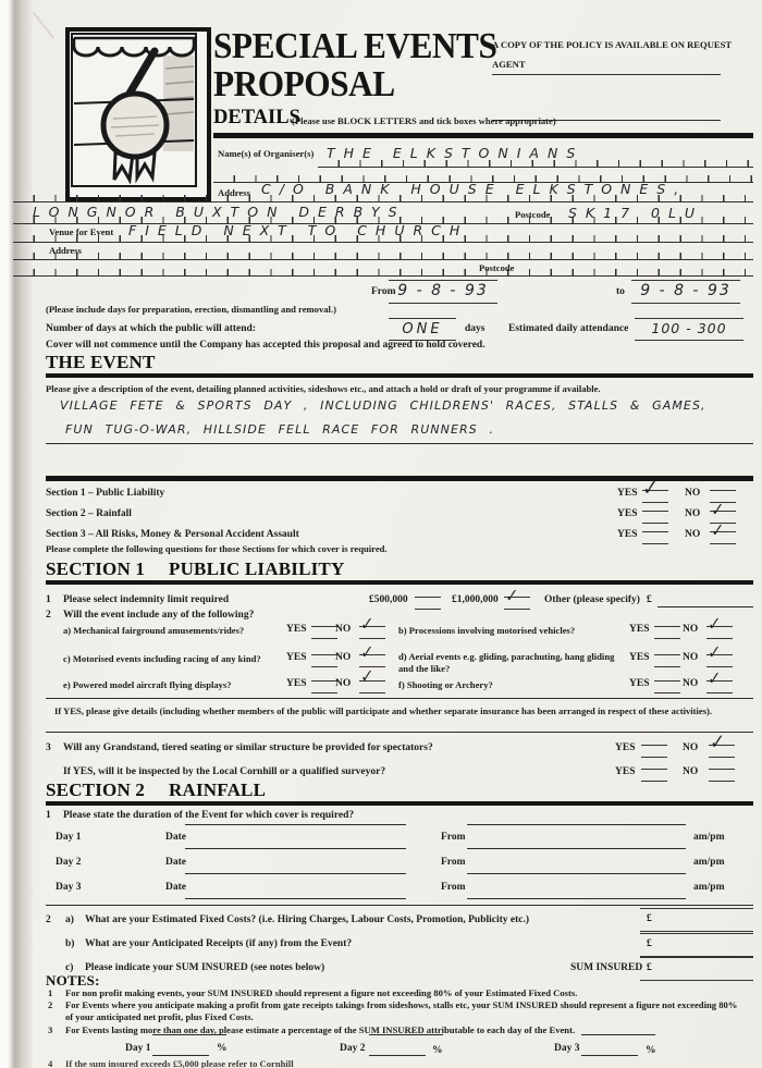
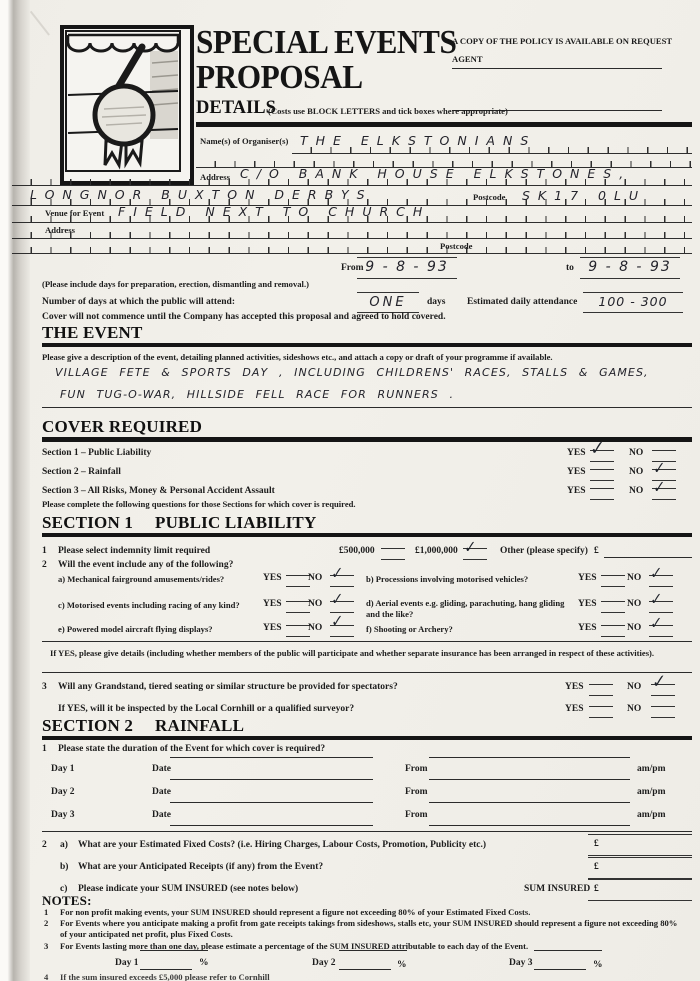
  SPECIAL EVENTS
  PROPOSAL
  A COPY OF THE POLICY IS AVAILABLE ON REQUEST
  AGENT
  DETAILS
- (Please use BLOCK LETTERS and tick boxes where appropriate)
+ (Costs use BLOCK LETTERS and tick boxes where appropriate)
  Name(s) of Organiser(s)
  THE ELKSTONIANS
  C/O BANK HOUSE ELKSTONES,
  LONGNOR BUXTON DERBYS
  Postcode
  SK17 0LU
  FIELD NEXT TO CHURCH
  (Please include days for preparation, erection, dismantling and removal.)
  From
  9 - 8 - 93
  to
  9 - 8 - 93
  Number of days at which the public will attend:
  ONE
  days
  Estimated daily attendance
  100 - 300
  Cover will not commence until the Company has accepted this proposal and agreed to hold covered.
  THE EVENT
- Please give a description of the event, detailing planned activities, sideshows etc., and attach a hold or draft of your programme if available.
+ Please give a description of the event, detailing planned activities, sideshows etc., and attach a copy or draft of your programme if available.
  VILLAGE FETE & SPORTS DAY , INCLUDING CHILDRENS' RACES, STALLS & GAMES,
  FUN TUG-O-WAR, HILLSIDE FELL RACE FOR RUNNERS .
+ COVER REQUIRED
  Section 1 – Public Liability
  YES
  NO
  Section 2 – Rainfall
  YES
  NO
  Section 3 – All Risks, Money & Personal Accident Assault
  YES
  NO
  Please complete the following questions for those Sections for which cover is required.
  SECTION 1
  PUBLIC LIABILITY
  1
  Please select indemnity limit required
  £500,000
  £1,000,000
  Other (please specify)
  £
  2
  Will the event include any of the following?
  a) Mechanical fairground amusements/rides?
  YES
  NO
  b) Processions involving motorised vehicles?
  YES
  NO
  c) Motorised events including racing of any kind?
  YES
  NO
  d) Aerial events e.g. gliding, parachuting, hang gliding and the like?
  YES
  NO
  e) Powered model aircraft flying displays?
  YES
  NO
  f) Shooting or Archery?
  YES
  NO
  If YES, please give details (including whether members of the public will participate and whether separate insurance has been arranged in respect of these activities).
  3
  Will any Grandstand, tiered seating or similar structure be provided for spectators?
  YES
  NO
  If YES, will it be inspected by the Local Cornhill or a qualified surveyor?
  YES
  NO
  SECTION 2
  RAINFALL
  1
  Please state the duration of the Event for which cover is required?
  Day 1
  Date
  From
  am/pm
  Day 2
  Date
  From
  am/pm
  Day 3
  Date
  From
  am/pm
  2
  a)
  What are your Estimated Fixed Costs? (i.e. Hiring Charges, Labour Costs, Promotion, Publicity etc.)
  £
  b)
  What are your Anticipated Receipts (if any) from the Event?
  £
  c)
  Please indicate your SUM INSURED (see notes below)
  SUM INSURED
  £
  NOTES:
  1
  For non profit making events, your SUM INSURED should represent a figure not exceeding 80% of your Estimated Fixed Costs.
  2
  For Events where you anticipate making a profit from gate receipts takings from sideshows, stalls etc, your SUM INSURED should represent a figure not exceeding 80% of your anticipated net profit, plus Fixed Costs.
  3
  For Events lasting more than one day, please estimate a percentage of the SUM INSURED attributable to each day of the Event.
  Day 1
  %
  Day 2
  %
  Day 3
  %
  4
  If the sum insured exceeds £5,000 please refer to Cornhill
